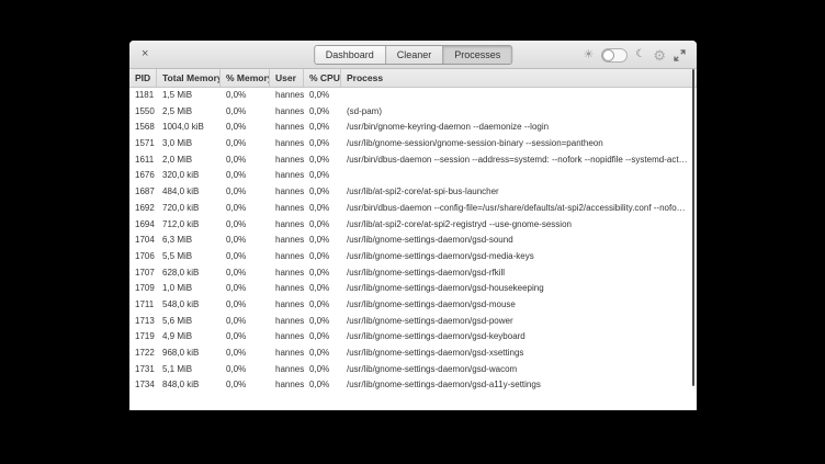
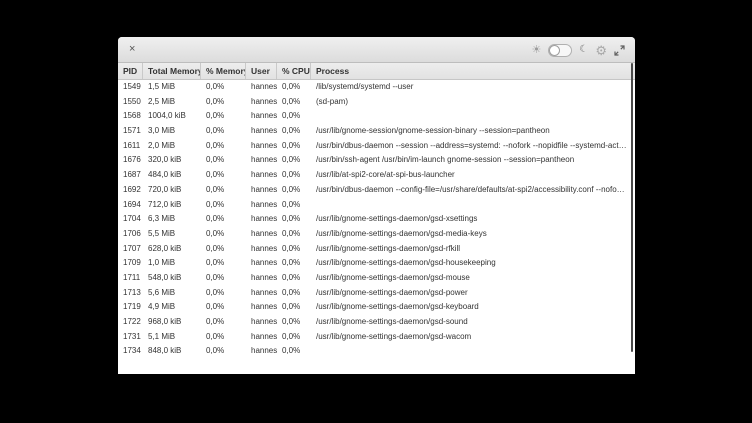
  ×
- Dashboard
- Cleaner
- Processes
  ☀
  ☾
  ⚙
  PID
  Total Memory
  % Memor
  User
  % CPU
  Process
- 1181
+ 1549
  1,5 MiB
  0,0%
  hannes
  0,0%
+ /lib/systemd/systemd --user
  1550
  2,5 MiB
  0,0%
  hannes
  0,0%
  (sd-pam)
  1568
  1004,0 kiB
  0,0%
  hannes
  0,0%
- /usr/bin/gnome-keyring-daemon --daemonize --login
  1571
  3,0 MiB
  0,0%
  hannes
  0,0%
  /usr/lib/gnome-session/gnome-session-binary --session=pantheon
  1611
  2,0 MiB
  0,0%
  hannes
  0,0%
  /usr/bin/dbus-daemon --session --address=systemd: --nofork --nopidfile --systemd-activat
  1676
  320,0 kiB
  0,0%
  hannes
  0,0%
+ /usr/bin/ssh-agent /usr/bin/im-launch gnome-session --session=pantheon
  1687
  484,0 kiB
  0,0%
  hannes
  0,0%
  /usr/lib/at-spi2-core/at-spi-bus-launcher
  1692
  720,0 kiB
  0,0%
  hannes
  0,0%
  /usr/bin/dbus-daemon --config-file=/usr/share/defaults/at-spi2/accessibility.conf --nofork --p
  1694
  712,0 kiB
  0,0%
  hannes
  0,0%
- /usr/lib/at-spi2-core/at-spi2-registryd --use-gnome-session
  1704
  6,3 MiB
  0,0%
  hannes
  0,0%
- /usr/lib/gnome-settings-daemon/gsd-sound
+ /usr/lib/gnome-settings-daemon/gsd-xsettings
  1706
  5,5 MiB
  0,0%
  hannes
  0,0%
  /usr/lib/gnome-settings-daemon/gsd-media-keys
  1707
  628,0 kiB
  0,0%
  hannes
  0,0%
  /usr/lib/gnome-settings-daemon/gsd-rfkill
  1709
  1,0 MiB
  0,0%
  hannes
  0,0%
  /usr/lib/gnome-settings-daemon/gsd-housekeeping
  1711
  548,0 kiB
  0,0%
  hannes
  0,0%
  /usr/lib/gnome-settings-daemon/gsd-mouse
  1713
  5,6 MiB
  0,0%
  hannes
  0,0%
  /usr/lib/gnome-settings-daemon/gsd-power
  1719
  4,9 MiB
  0,0%
  hannes
  0,0%
  /usr/lib/gnome-settings-daemon/gsd-keyboard
  1722
  968,0 kiB
  0,0%
  hannes
  0,0%
- /usr/lib/gnome-settings-daemon/gsd-xsettings
+ /usr/lib/gnome-settings-daemon/gsd-sound
  1731
  5,1 MiB
  0,0%
  hannes
  0,0%
  /usr/lib/gnome-settings-daemon/gsd-wacom
  1734
  848,0 kiB
  0,0%
  hannes
  0,0%
- /usr/lib/gnome-settings-daemon/gsd-a11y-settings
